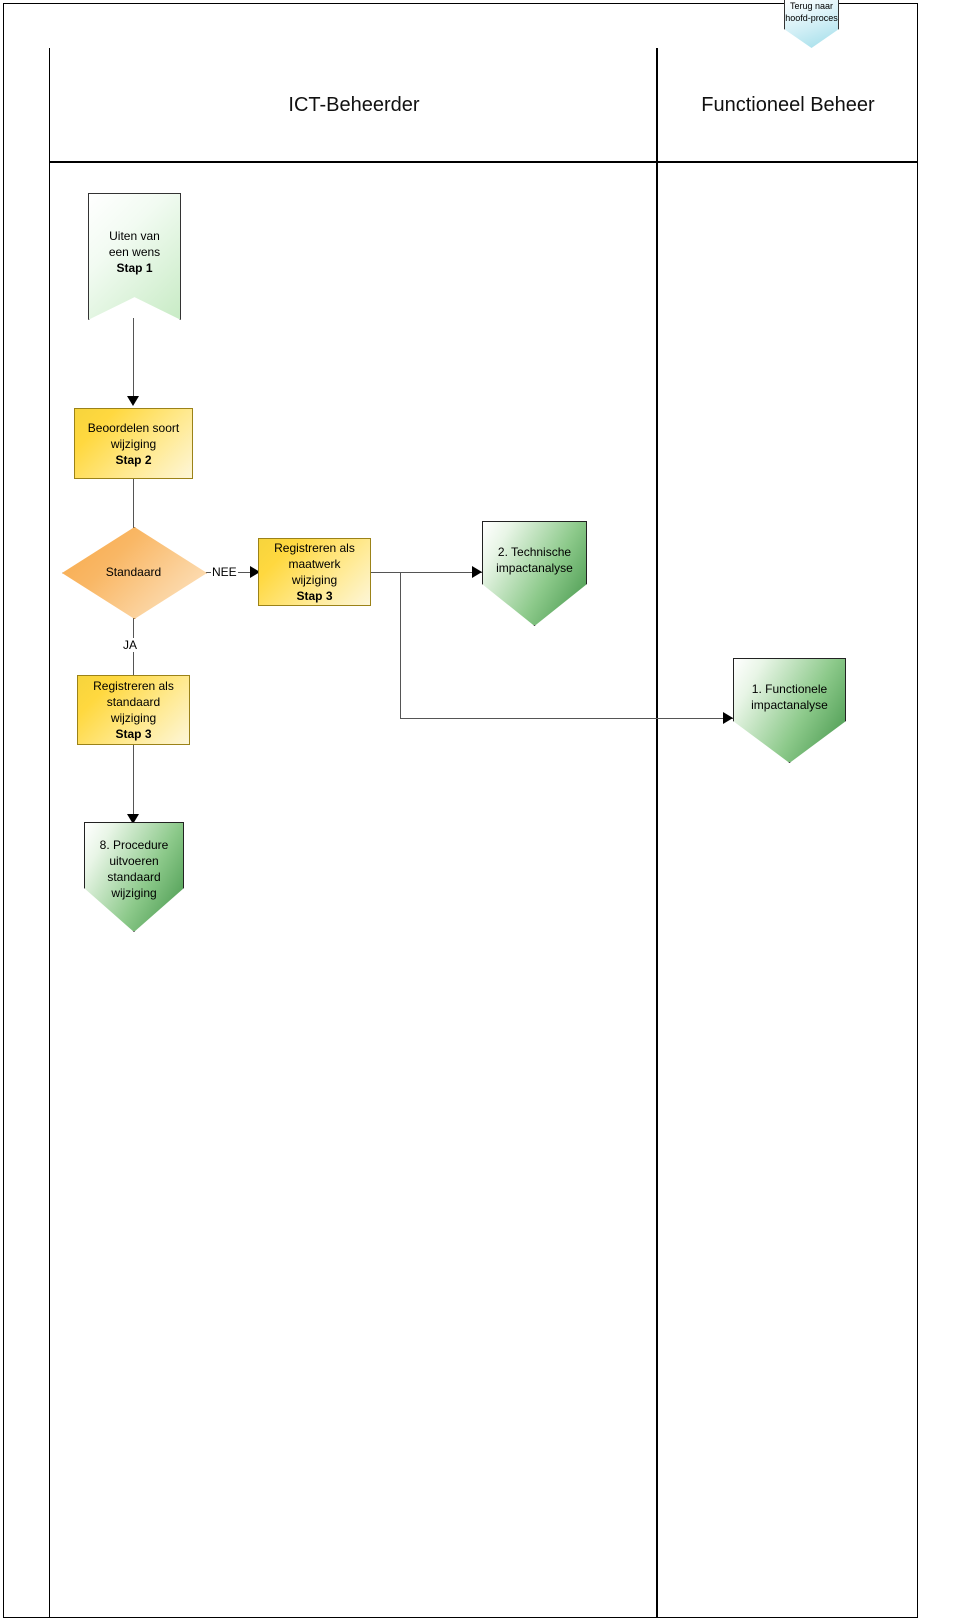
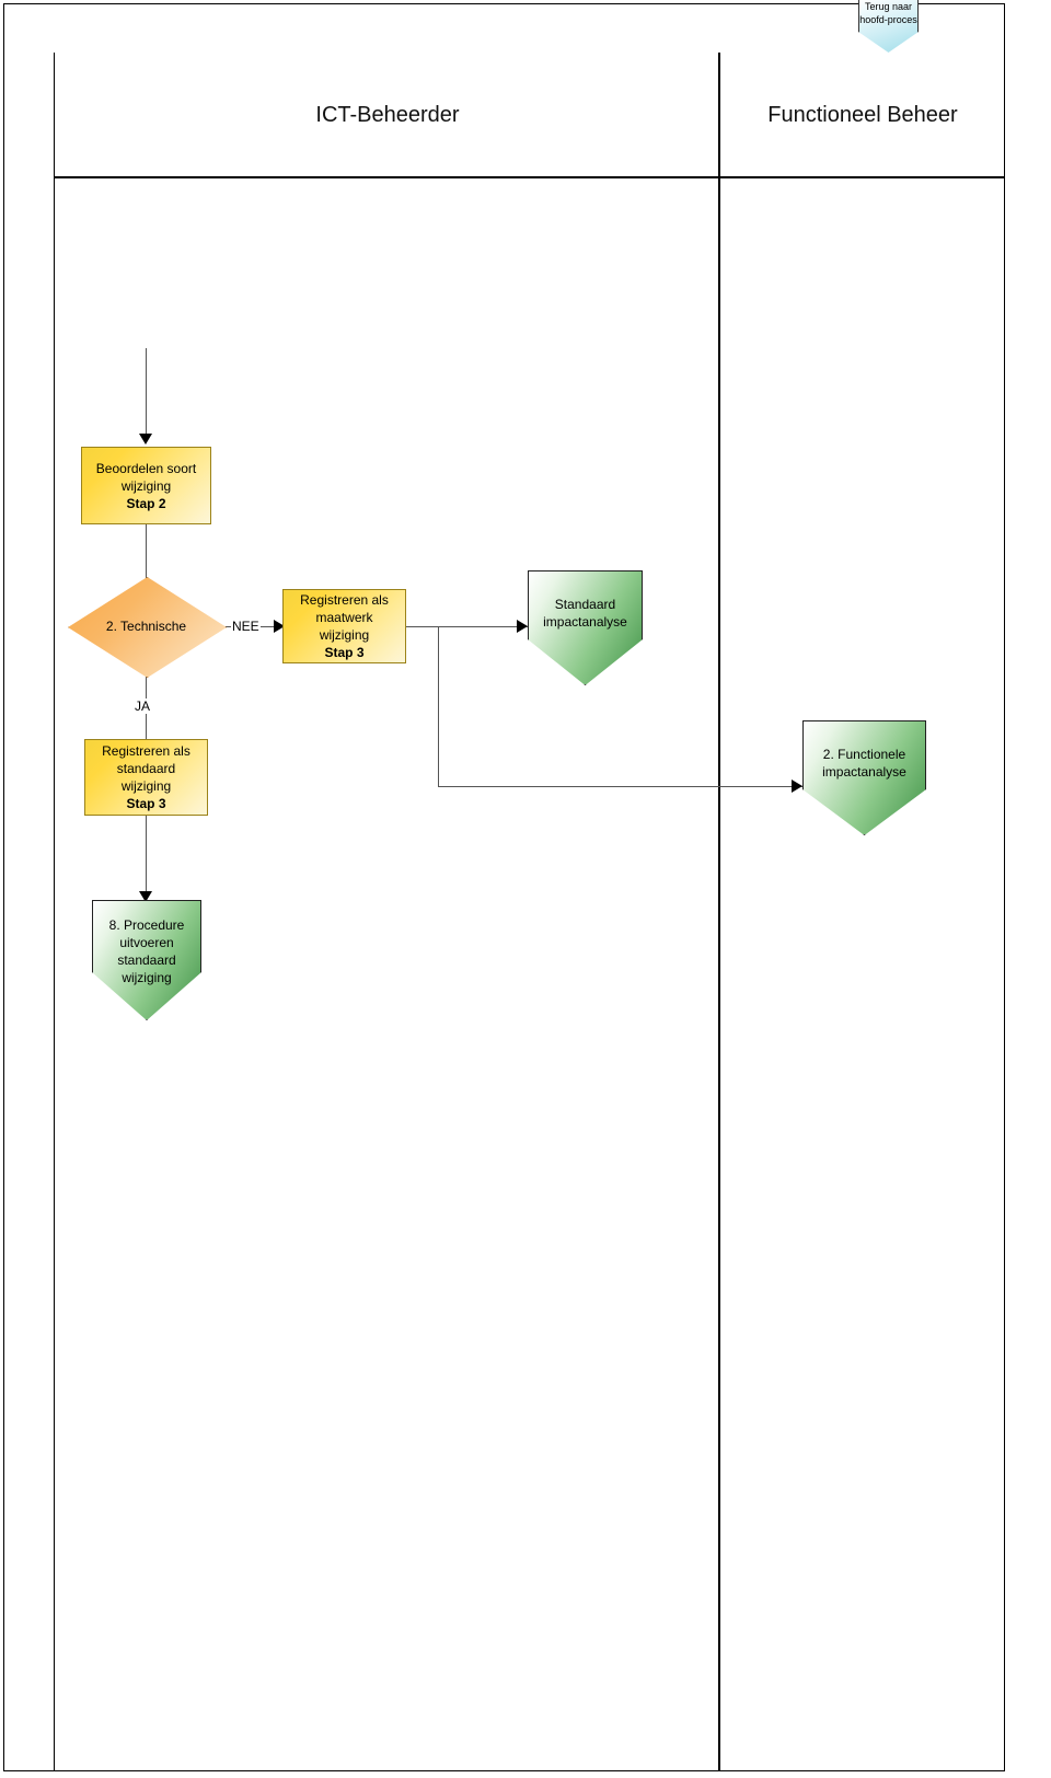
  Terug naar hoofd-proces
  ICT-Beheerder
  Functioneel Beheer
  NEE
  JA
- Uiten van
- een wens
- Stap 1
  Beoordelen soort
  wijziging
  Stap 2
- Standaard
+ 2. Technische
  Registreren als
  maatwerk
  wijziging
  Stap 3
  Registreren als
  standaard
  wijziging
  Stap 3
- 2. Technische
+ Standaard
  impactanalyse
- 1. Functionele
+ 2. Functionele
  impactanalyse
  8. Procedure
  uitvoeren
  standaard
  wijziging
